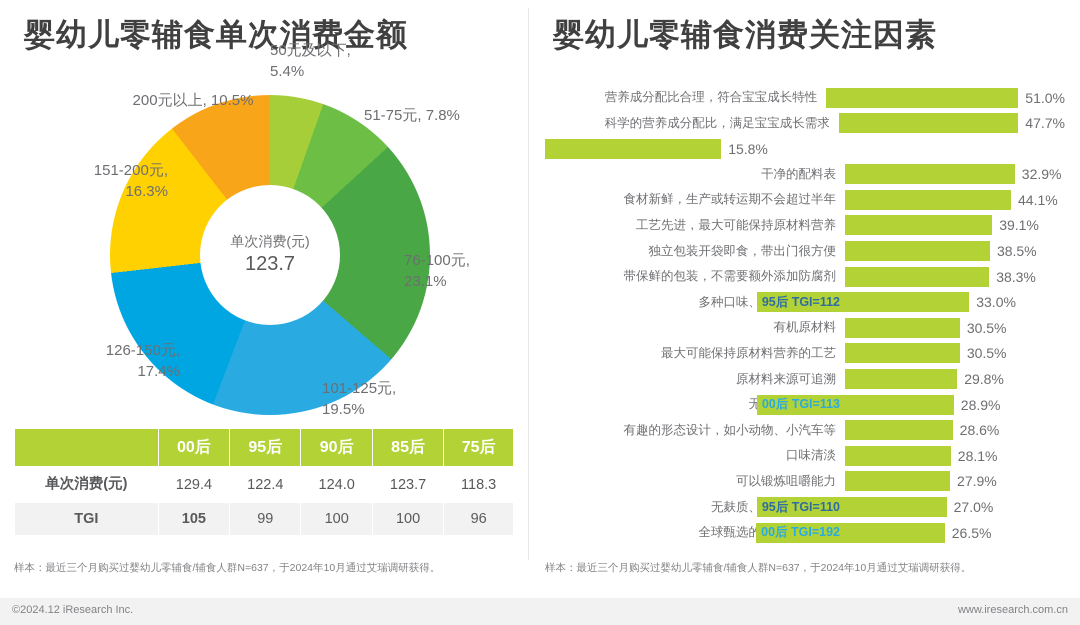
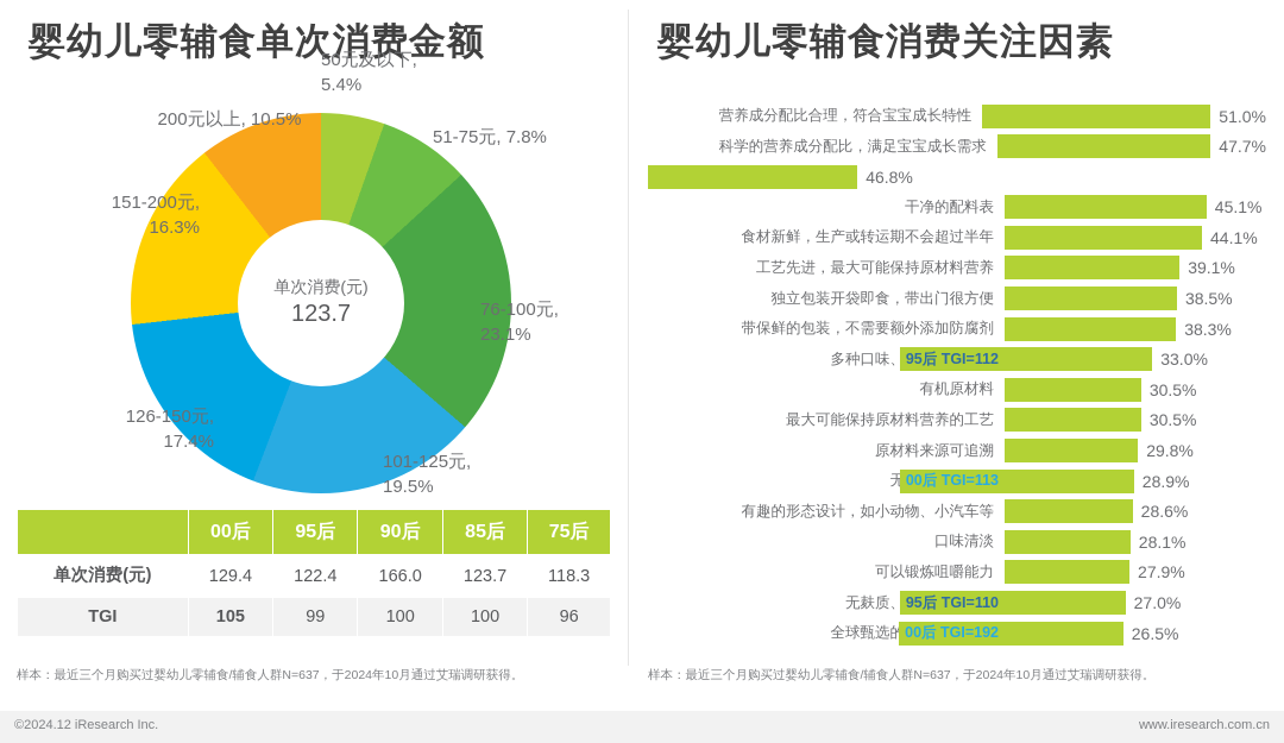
  婴幼儿零辅食单次消费金额
  婴幼儿零辅食消费关注因素
  单次消费(元)
  123.7
  50元及以下, 5.4%
  51-75元, 7.8%
  76-100元, 23.1%
  101-125元, 19.5%
  126-150元, 17.4%
  151-200元, 16.3%
  200元以上, 10.5%
  	00后	95后	90后	85后	75后
- 单次消费(元)	129.4	122.4	124.0	123.7	118.3
+ 单次消费(元)	129.4	122.4	166.0	123.7	118.3
  TGI	105	99	100	100	96
  营养成分配比合理，符合宝宝成长特性
  51.0%
  科学的营养成分配比，满足宝宝成长需求
  47.7%
- 15.8%
+ 46.8%
  干净的配料表
- 32.9%
+ 45.1%
  食材新鲜，生产或转运期不会超过半年
  44.1%
  工艺先进，最大可能保持原材料营养
  39.1%
  独立包装开袋即食，带出门很方便
  38.5%
  带保鲜的包装，不需要额外添加防腐剂
  38.3%
  95后 TGI=112
  33.0%
  有机原材料
  30.5%
  最大可能保持原材料营养的工艺
  30.5%
  原材料来源可追溯
  29.8%
  00后 TGI=113
  28.9%
  有趣的形态设计，如小动物、小汽车等
  28.6%
  口味清淡
  28.1%
  可以锻炼咀嚼能力
  27.9%
  95后 TGI=110
  27.0%
  00后 TGI=192
  26.5%
  样本：最近三个月购买过婴幼儿零辅食/辅食人群N=637，于2024年10月通过艾瑞调研获得。
  样本：最近三个月购买过婴幼儿零辅食/辅食人群N=637，于2024年10月通过艾瑞调研获得。
  ©2024.12 iResearch Inc.
  www.iresearch.com.cn
